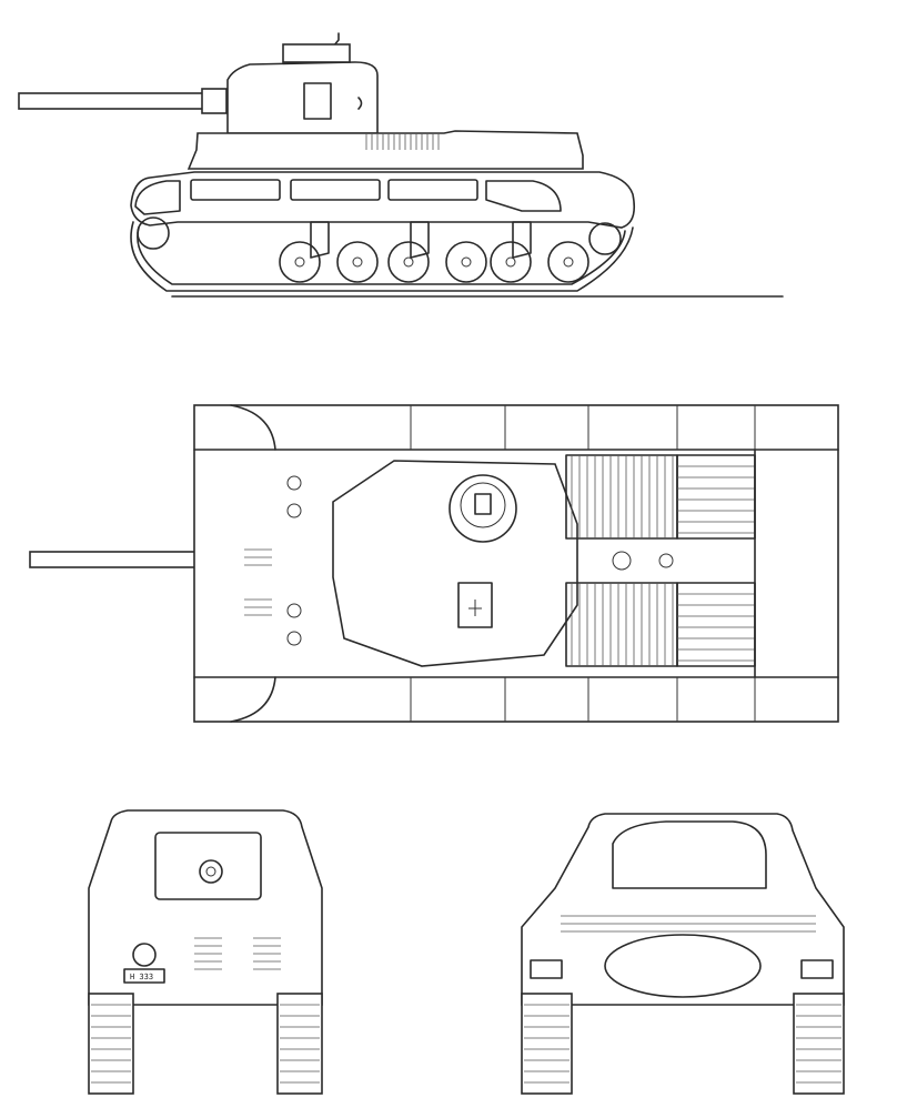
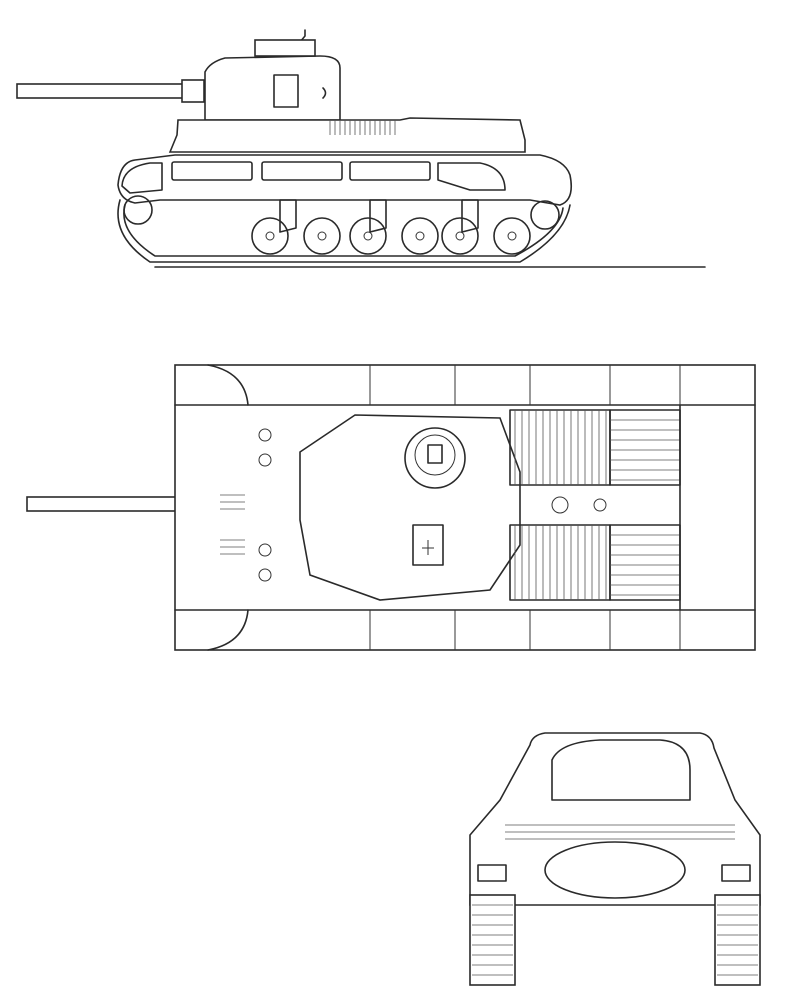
- H 333
